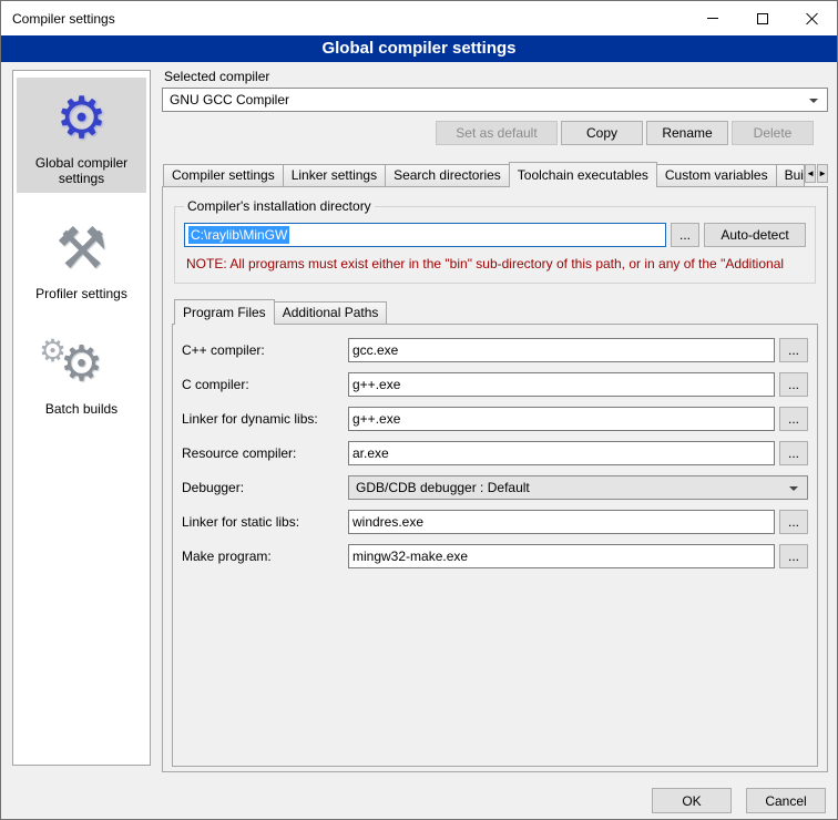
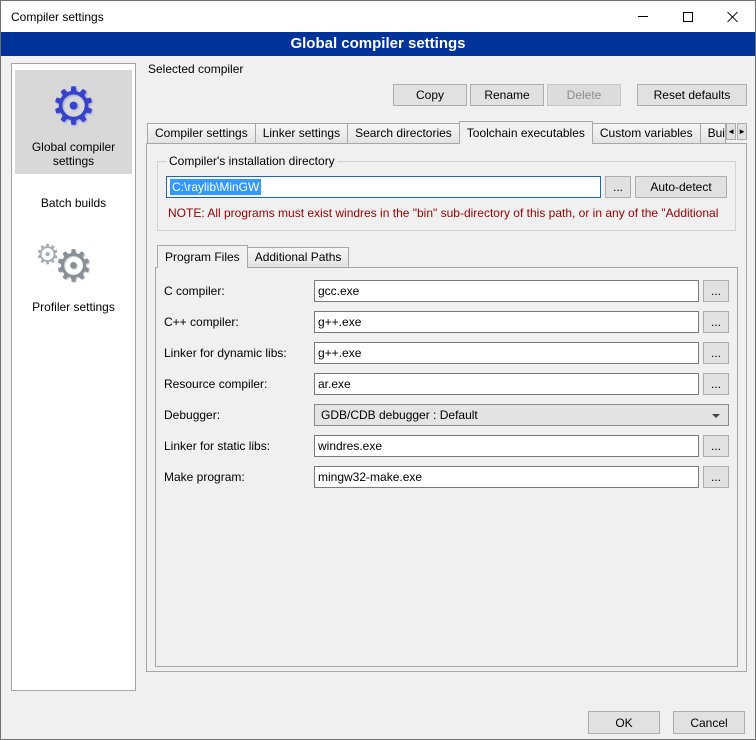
  Compiler settings
  Global compiler settings
  ⚙
  Global compiler settings
- ⚒
- Profiler settings
+ Batch builds
  ⚙
  ⚙
- Batch builds
+ Profiler settings
  Selected compiler
- GNU GCC Compiler
- Set as default
  Copy
  Rename
  Delete
+ Reset defaults
  Compiler settings
  Linker settings
  Search directories
  Toolchain executables
  Custom variables
  ◄
  ►
  Compiler's installation directory
  C:\raylib\MinGW
  ...
  Auto-detect
- NOTE: All programs must exist either in the "bin" sub-directory of this path, or in any of the "Additional
+ NOTE: All programs must exist windres in the "bin" sub-directory of this path, or in any of the "Additional
  Program Files
  Additional Paths
- C++ compiler:
+ C compiler:
  gcc.exe
  ...
- C compiler:
+ C++ compiler:
  g++.exe
  ...
  Linker for dynamic libs:
  g++.exe
  ...
  Resource compiler:
  ar.exe
  ...
  Debugger:
  GDB/CDB debugger : Default
  Linker for static libs:
  windres.exe
  ...
  Make program:
  mingw32-make.exe
  ...
  OK
  Cancel
